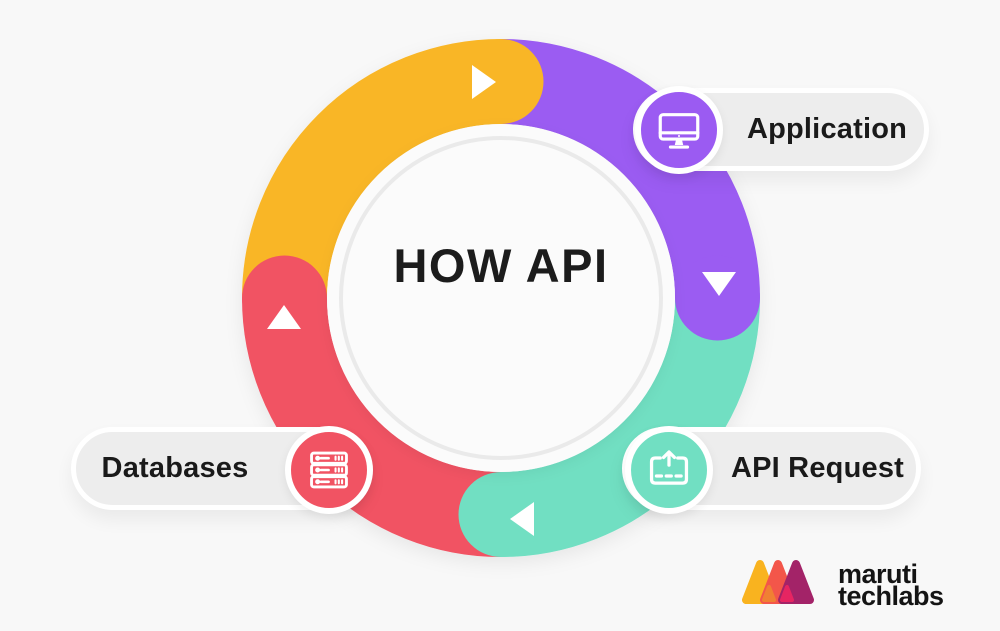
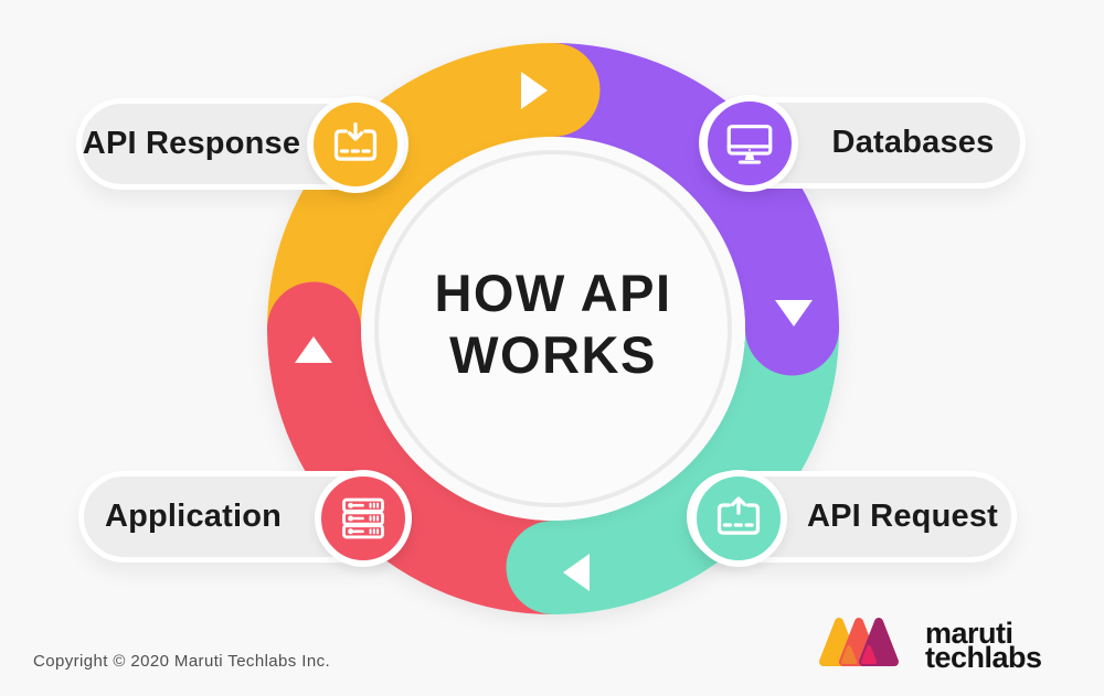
  HOW API
+ WORKS
+ API Response
- Application
+ Databases
  API Request
- Databases
+ Application
+ Copyright © 2020 Maruti Techlabs Inc.
  maruti
  techlabs
